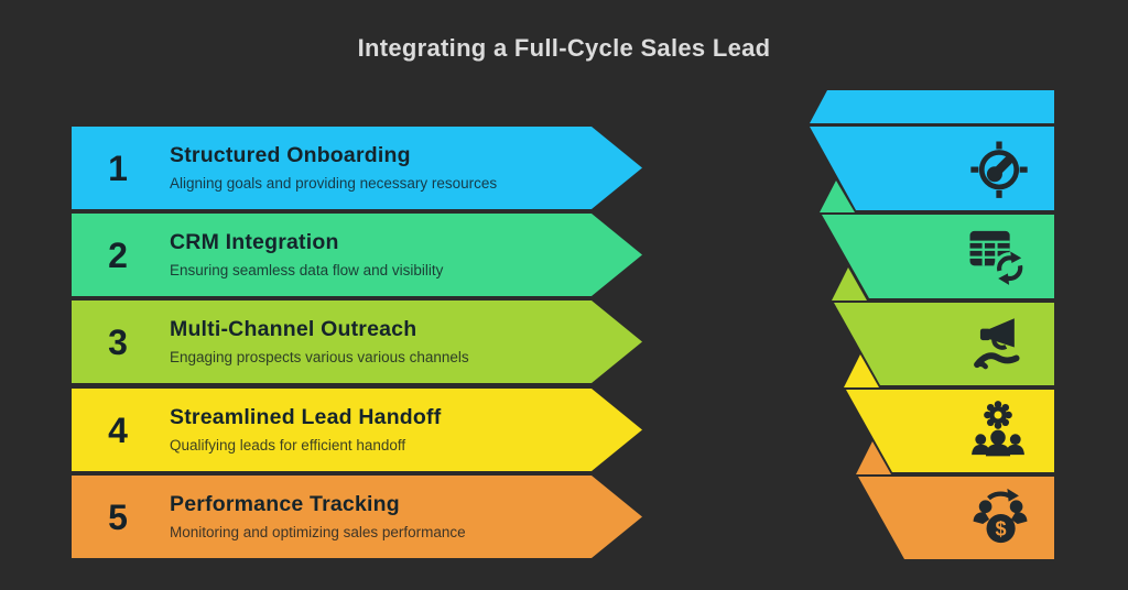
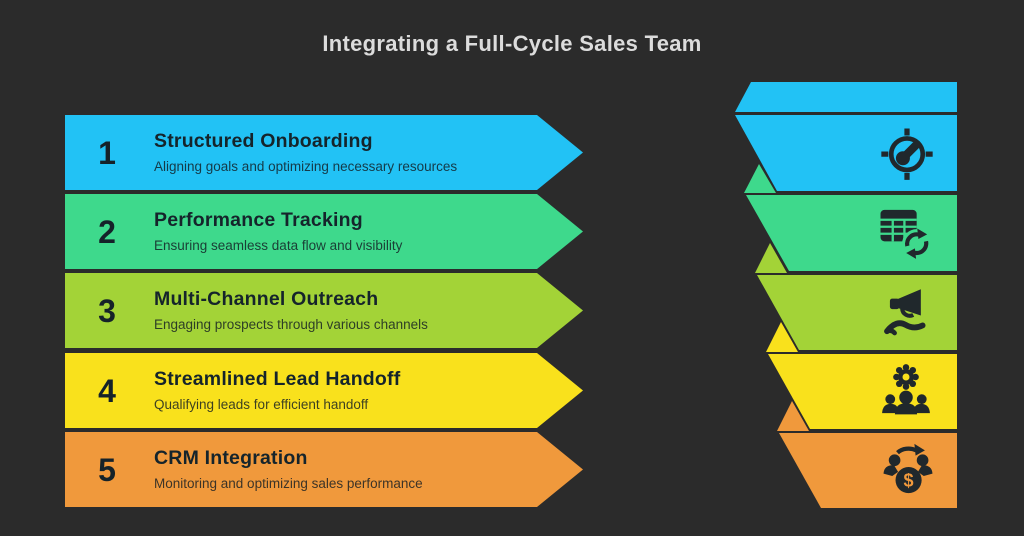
- Integrating a Full-Cycle Sales Lead
+ Integrating a Full-Cycle Sales Team
  1
  Structured Onboarding
- Aligning goals and providing necessary resources
+ Aligning goals and optimizing necessary resources
  2
- CRM Integration
+ Performance Tracking
  Ensuring seamless data flow and visibility
  3
  Multi-Channel Outreach
- Engaging prospects various various channels
+ Engaging prospects through various channels
  4
  Streamlined Lead Handoff
  Qualifying leads for efficient handoff
  5
- Performance Tracking
+ CRM Integration
  Monitoring and optimizing sales performance
  $
